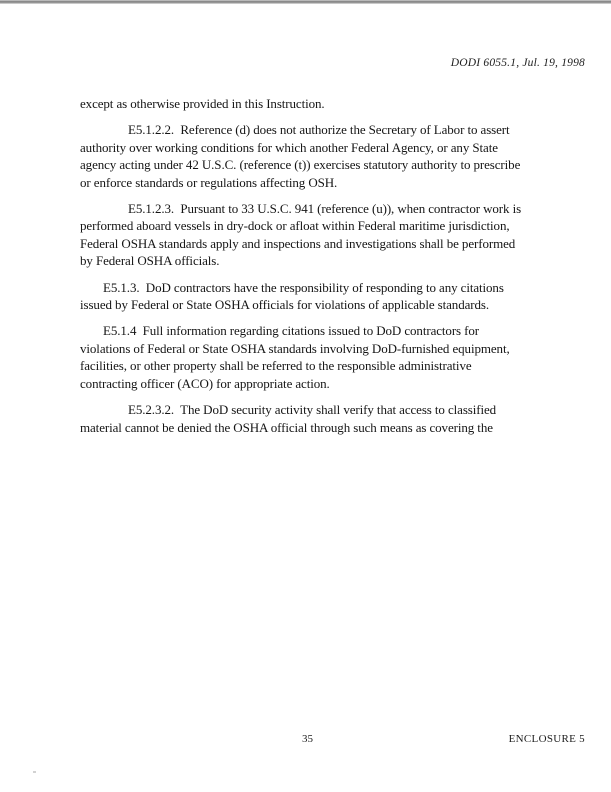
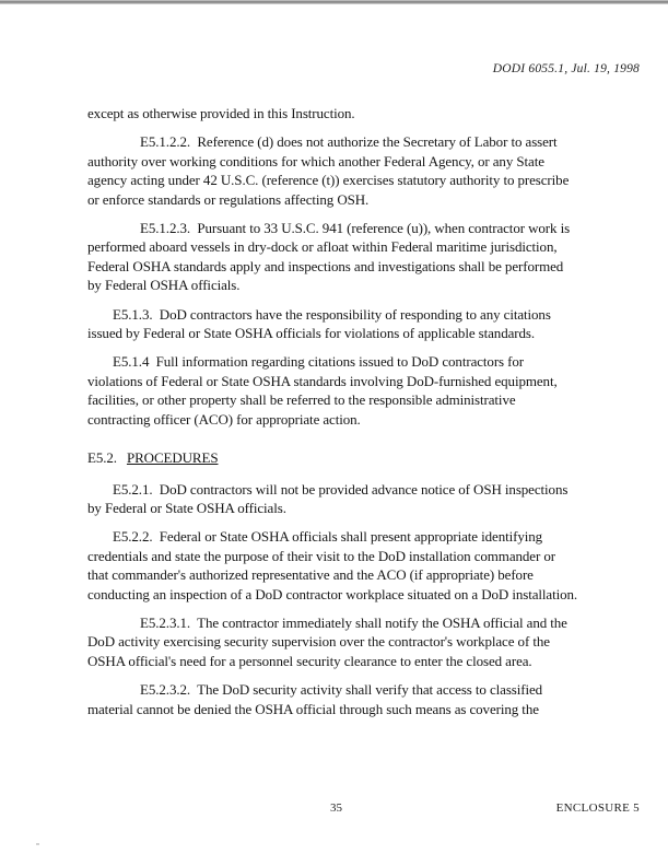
  DODI 6055.1, Jul. 19, 1998
  except as otherwise provided in this Instruction.
  E5.1.2.2. Reference (d) does not authorize the Secretary of Labor to assert
  authority over working conditions for which another Federal Agency, or any State
  agency acting under 42 U.S.C. (reference (t)) exercises statutory authority to prescribe
  or enforce standards or regulations affecting OSH.
  E5.1.2.3. Pursuant to 33 U.S.C. 941 (reference (u)), when contractor work is
  performed aboard vessels in dry-dock or afloat within Federal maritime jurisdiction,
  Federal OSHA standards apply and inspections and investigations shall be performed
  by Federal OSHA officials.
  E5.1.3. DoD contractors have the responsibility of responding to any citations
  issued by Federal or State OSHA officials for violations of applicable standards.
  E5.1.4 Full information regarding citations issued to DoD contractors for
  violations of Federal or State OSHA standards involving DoD-furnished equipment,
  facilities, or other property shall be referred to the responsible administrative
  contracting officer (ACO) for appropriate action.
+ E5.2. PROCEDURES
+ E5.2.1. DoD contractors will not be provided advance notice of OSH inspections
+ by Federal or State OSHA officials.
+ E5.2.2. Federal or State OSHA officials shall present appropriate identifying
+ credentials and state the purpose of their visit to the DoD installation commander or
+ that commander's authorized representative and the ACO (if appropriate) before
+ conducting an inspection of a DoD contractor workplace situated on a DoD installation.
+ E5.2.3.1. The contractor immediately shall notify the OSHA official and the
+ DoD activity exercising security supervision over the contractor's workplace of the
+ OSHA official's need for a personnel security clearance to enter the closed area.
  E5.2.3.2. The DoD security activity shall verify that access to classified
  material cannot be denied the OSHA official through such means as covering the
  35
  ENCLOSURE 5
